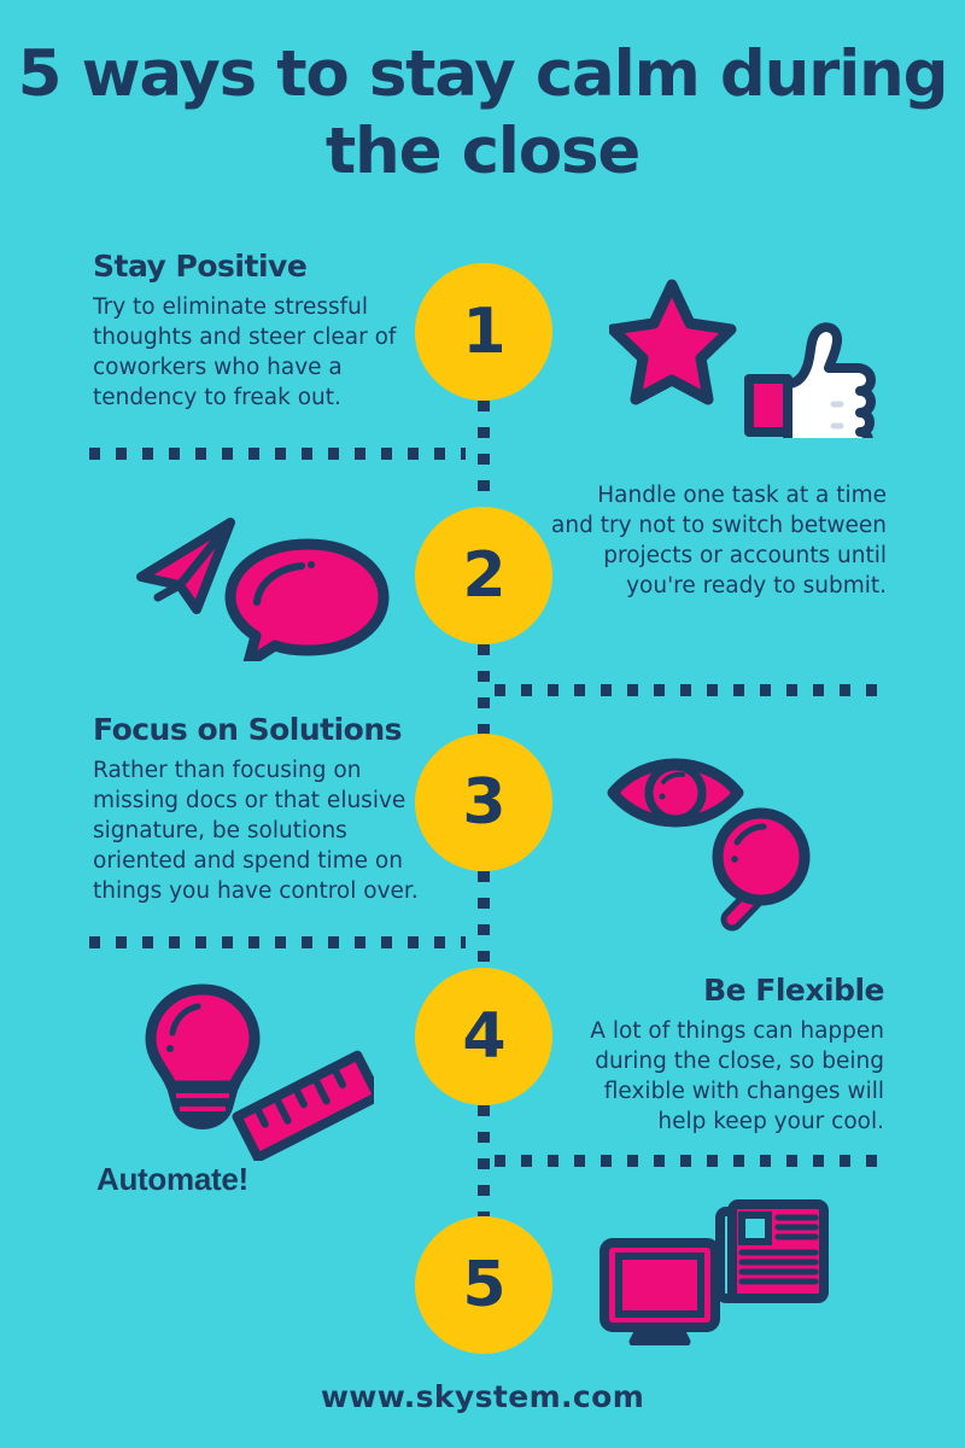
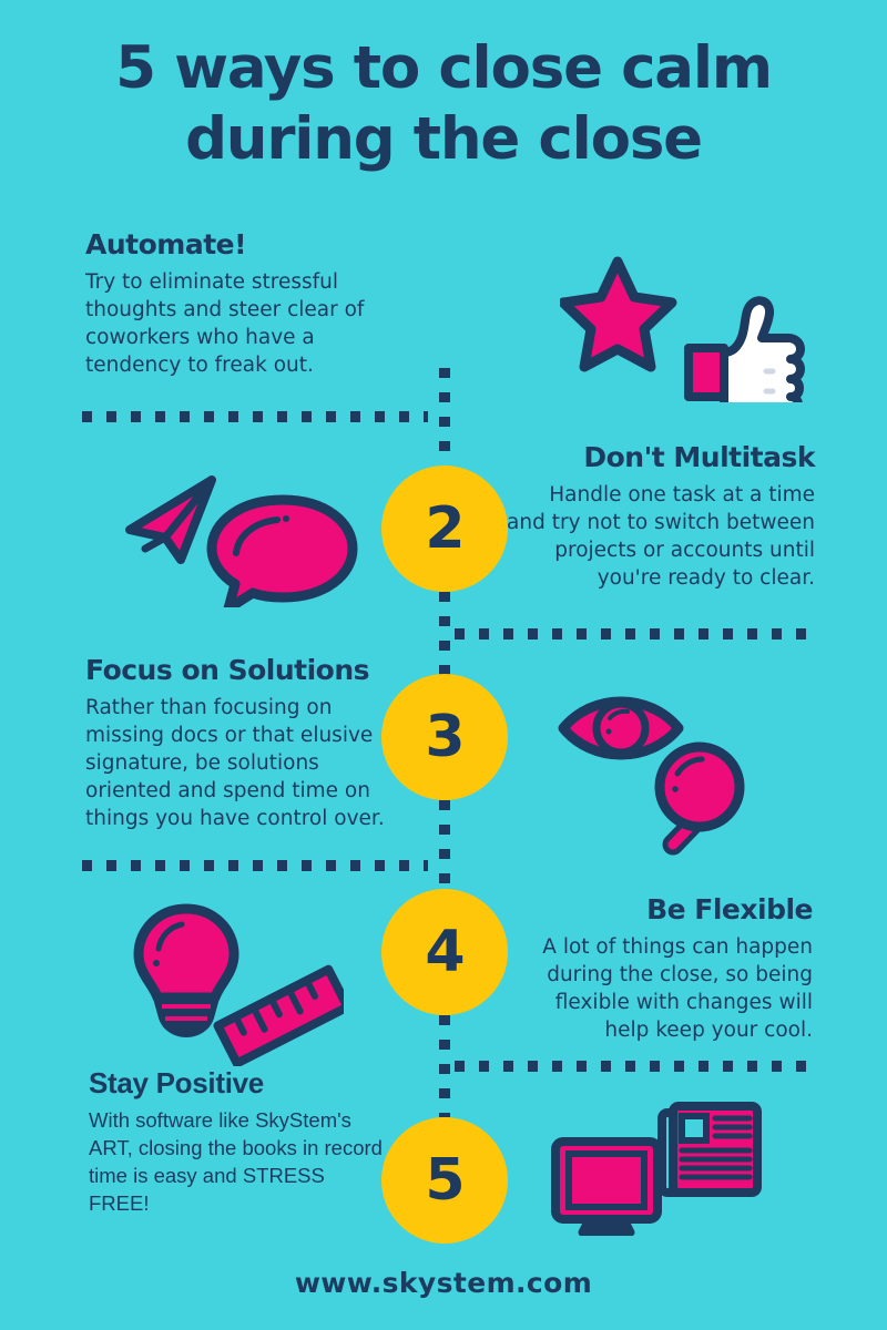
- 5 ways to stay calm during the close
+ 5 ways to close calm during the close
- 1
- Stay Positive
+ Automate!
  Try to eliminate stressful thoughts and steer clear of coworkers who have a tendency to freak out.
  2
+ Don't Multitask
- Handle one task at a time and try not to switch between projects or accounts until you're ready to submit.
+ Handle one task at a time and try not to switch between projects or accounts until you're ready to clear.
  3
  Focus on Solutions
  Rather than focusing on missing docs or that elusive signature, be solutions oriented and spend time on things you have control over.
  4
  Be Flexible
  A lot of things can happen during the close, so being flexible with changes will help keep your cool.
  5
- Automate!
+ Stay Positive
+ With software like SkyStem's ART, closing the books in record time is easy and STRESS FREE!
  www.skystem.com
